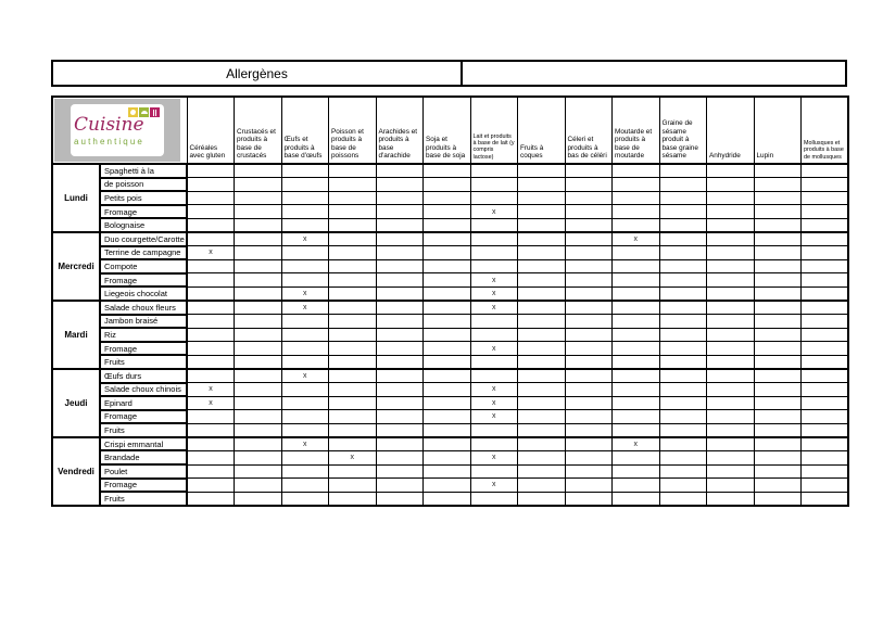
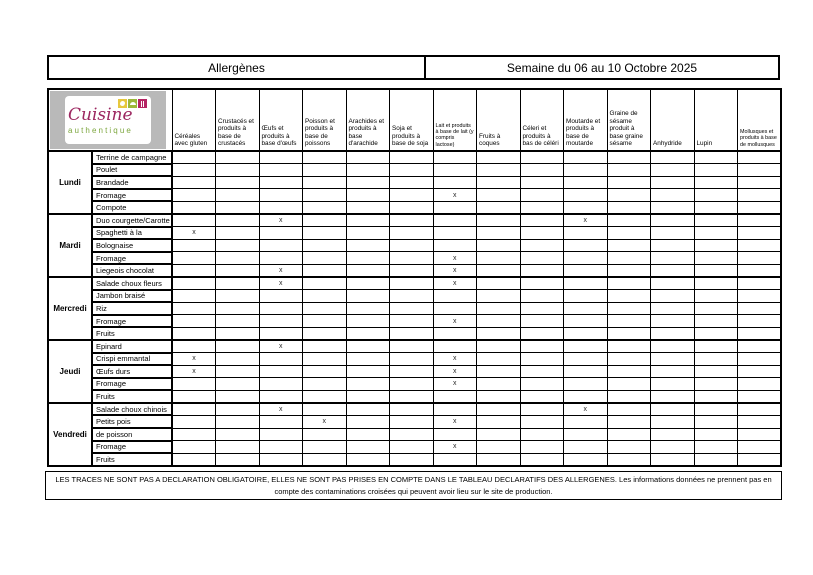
  Allergènes
+ Semaine du 06 au 10 Octobre 2025
- Lundi	Spaghetti à la
+ Lundi	Terrine de campagne
- de poisson
+ Poulet
- Petits pois
+ Brandade
  Fromage
- Bolognaise
+ Compote
- Mercredi	Duo courgette/Carotte
+ Mardi	Duo courgette/Carotte
- Terrine de campagne
+ Spaghetti à la
- Compote
+ Bolognaise
  Fromage
  Liegeois chocolat
- Mardi	Salade choux fleurs
+ Mercredi	Salade choux fleurs
  Jambon braisé
  Riz
  Fromage
  Fruits
- Jeudi	Œufs durs
+ Jeudi	Epinard
- Salade choux chinois
+ Crispi emmantal
- Epinard
+ Œufs durs
  Fromage
  Fruits
- Vendredi	Crispi emmantal
+ Vendredi	Salade choux chinois
- Brandade
+ Petits pois
- Poulet
+ de poisson
  Fromage
  Fruits
+ LES TRACES NE SONT PAS A DECLARATION OBLIGATOIRE, ELLES NE SONT PAS PRISES EN COMPTE DANS LE TABLEAU DECLARATIFS DES ALLERGENES. Les informations données ne prennent pas en
+ compte des contaminations croisées qui peuvent avoir lieu sur le site de production.
